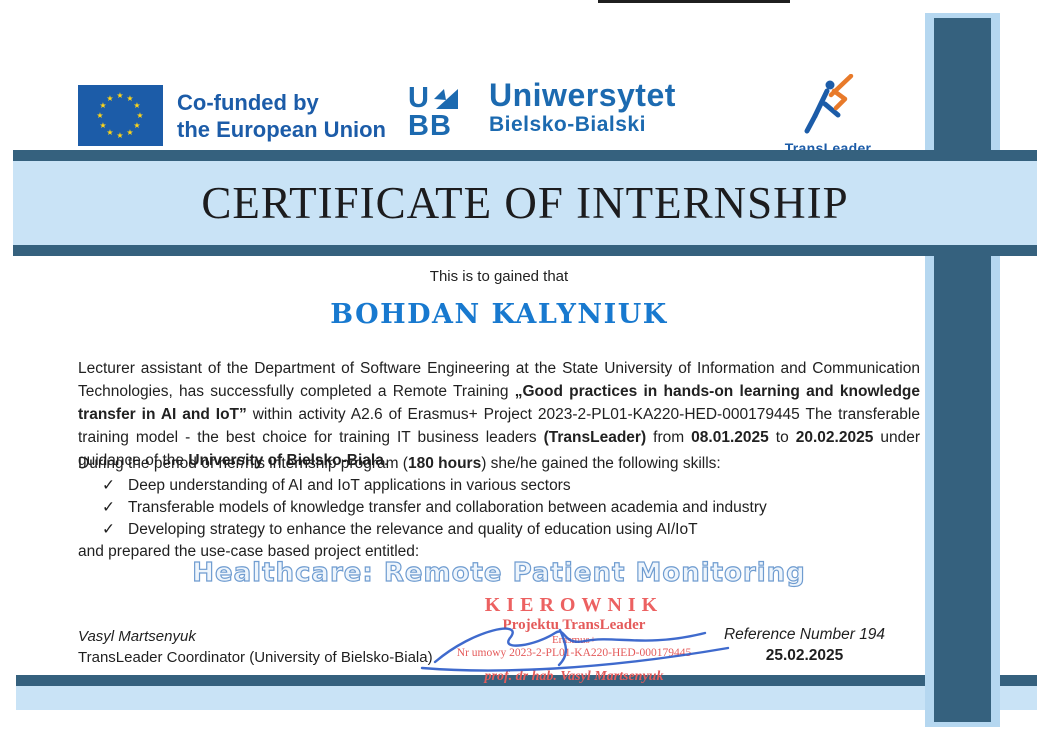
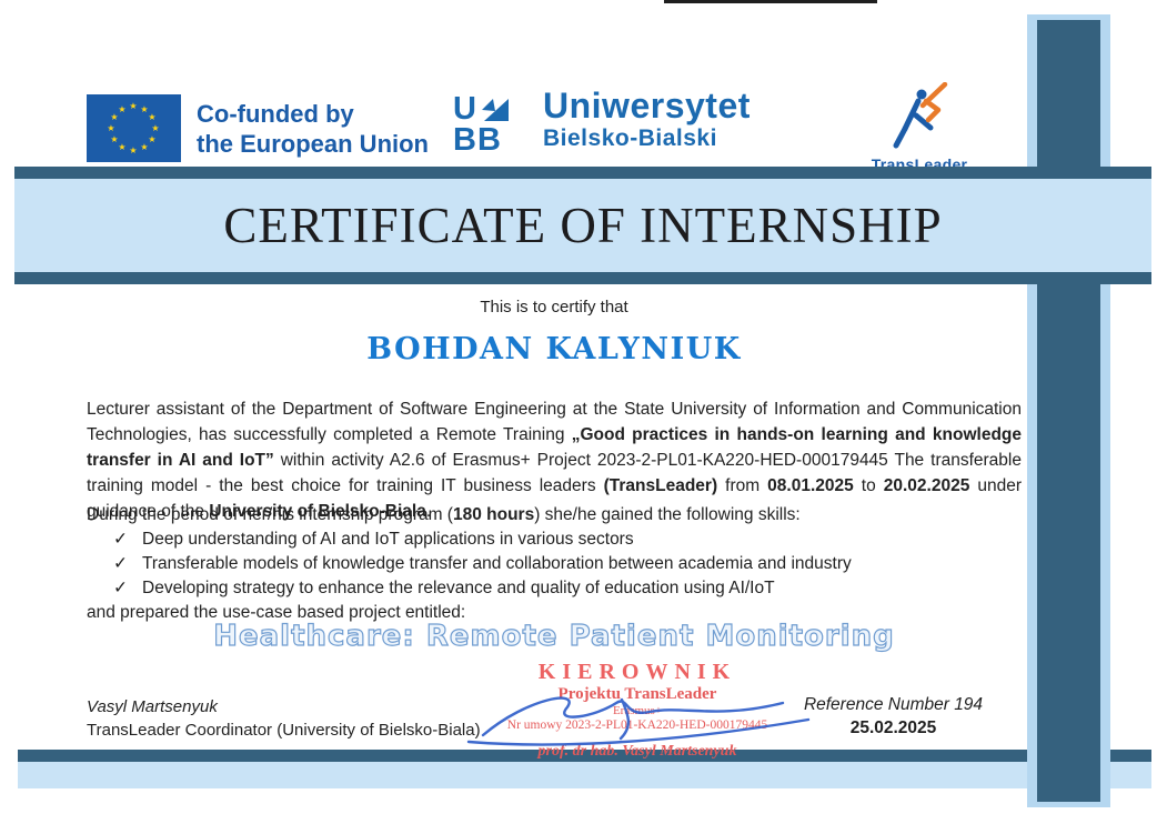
  ★
  ★
  ★
  ★
  ★
  ★
  ★
  ★
  ★
  ★
  ★
  ★
  Co-funded by
  the European Union
  U
  BB
  Uniwersytet
  Bielsko-Bialski
  TransLeader
  CERTIFICATE OF INTERNSHIP
- This is to gained that
+ This is to certify that
  BOHDAN KALYNIUK
  Lecturer assistant of the Department of Software Engineering at the State University of Information and Communication Technologies, has successfully completed a Remote Training „Good practices in hands-on learning and knowledge transfer in AI and IoT” within activity A2.6 of Erasmus+ Project 2023-2-PL01-KA220-HED-000179445 The transferable training model - the best choice for training IT business leaders (TransLeader) from 08.01.2025 to 20.02.2025 under guidance of the University of Bielsko-Biala.
  During the period of her/his internship program (180 hours) she/he gained the following skills:
  ✓
  Deep understanding of AI and IoT applications in various sectors
  ✓
  Transferable models of knowledge transfer and collaboration between academia and industry
  ✓
  Developing strategy to enhance the relevance and quality of education using AI/IoT
  and prepared the use-case based project entitled:
  Healthcare: Remote Patient Monitoring
  KIEROWNIK
  Projektu TransLeader
  Nr umowy 2023-2-PL01-KA220-HED-000179445
  prof. dr hab. Vasyl Martsenyuk
  Vasyl Martsenyuk
  TransLeader Coordinator (University of Bielsko-Biala)
  Reference Number 194
  25.02.2025
